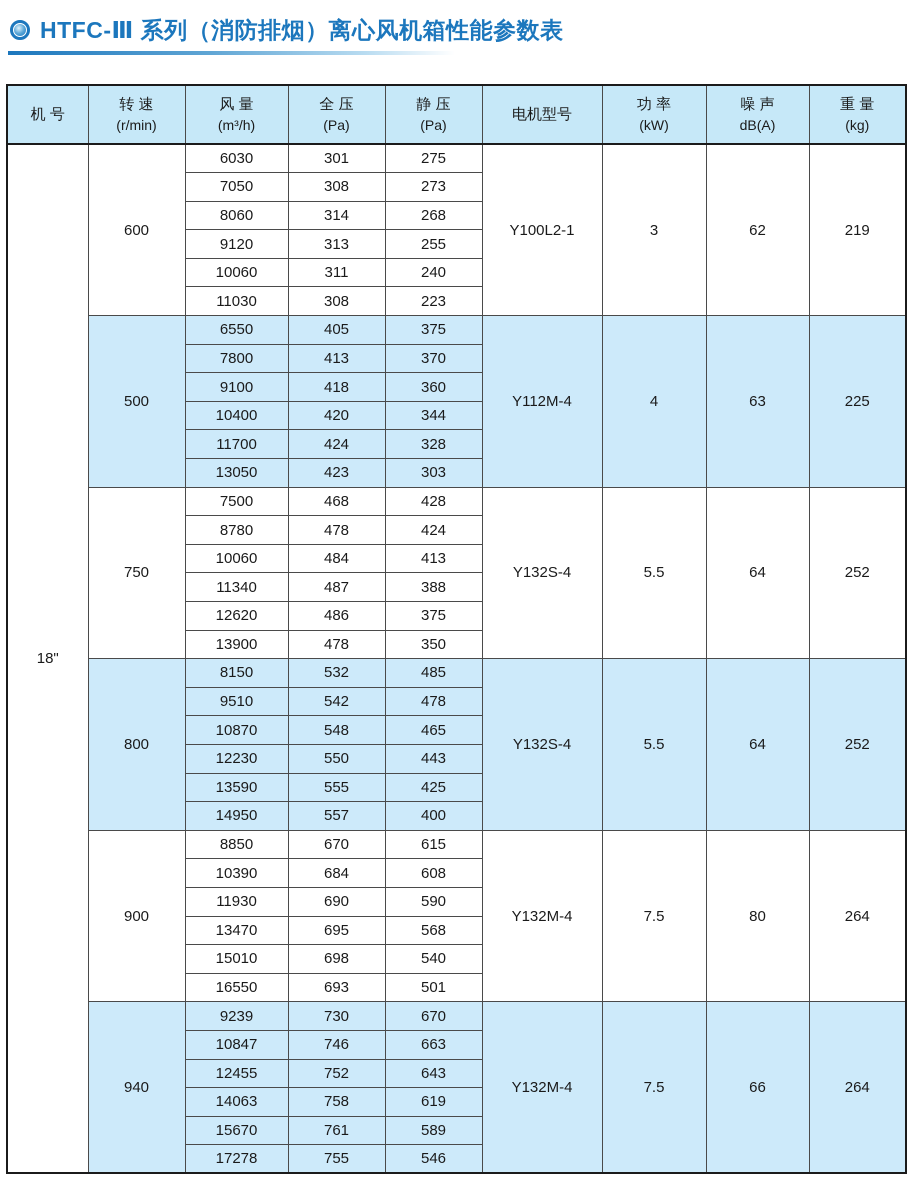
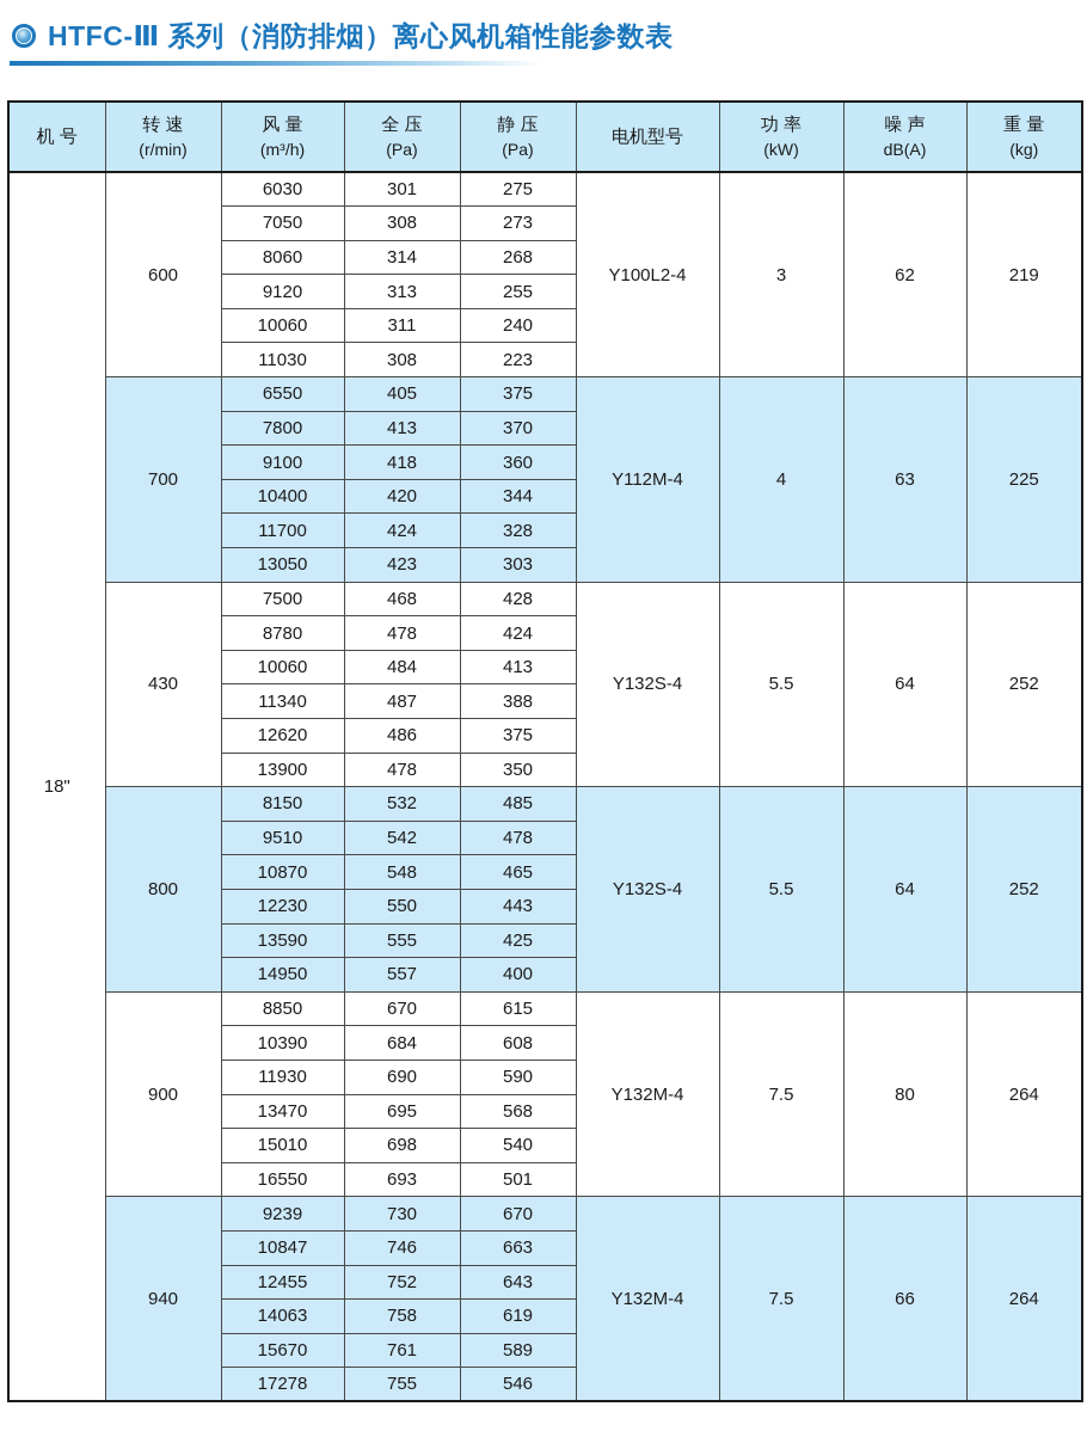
  HTFC-Ⅲ 系列（消防排烟）离心风机箱性能参数表
  机 号	转 速 (r/min)	风 量 (m³/h)	全 压 (Pa)	静 压 (Pa)	电机型号	功 率 (kW)	噪 声 dB(A)	重 量 (kg)
- 18"	600	6030	301	275	Y100L2-1	3	62	219
+ 18"	600	6030	301	275	Y100L2-4	3	62	219
  7050	308	273
  8060	314	268
  9120	313	255
  10060	311	240
  11030	308	223
- 500	6550	405	375	Y112M-4	4	63	225
+ 700	6550	405	375	Y112M-4	4	63	225
  7800	413	370
  9100	418	360
  10400	420	344
  11700	424	328
  13050	423	303
- 750	7500	468	428	Y132S-4	5.5	64	252
+ 430	7500	468	428	Y132S-4	5.5	64	252
  8780	478	424
  10060	484	413
  11340	487	388
  12620	486	375
  13900	478	350
  800	8150	532	485	Y132S-4	5.5	64	252
  9510	542	478
  10870	548	465
  12230	550	443
  13590	555	425
  14950	557	400
  900	8850	670	615	Y132M-4	7.5	80	264
  10390	684	608
  11930	690	590
  13470	695	568
  15010	698	540
  16550	693	501
  940	9239	730	670	Y132M-4	7.5	66	264
  10847	746	663
  12455	752	643
  14063	758	619
  15670	761	589
  17278	755	546
